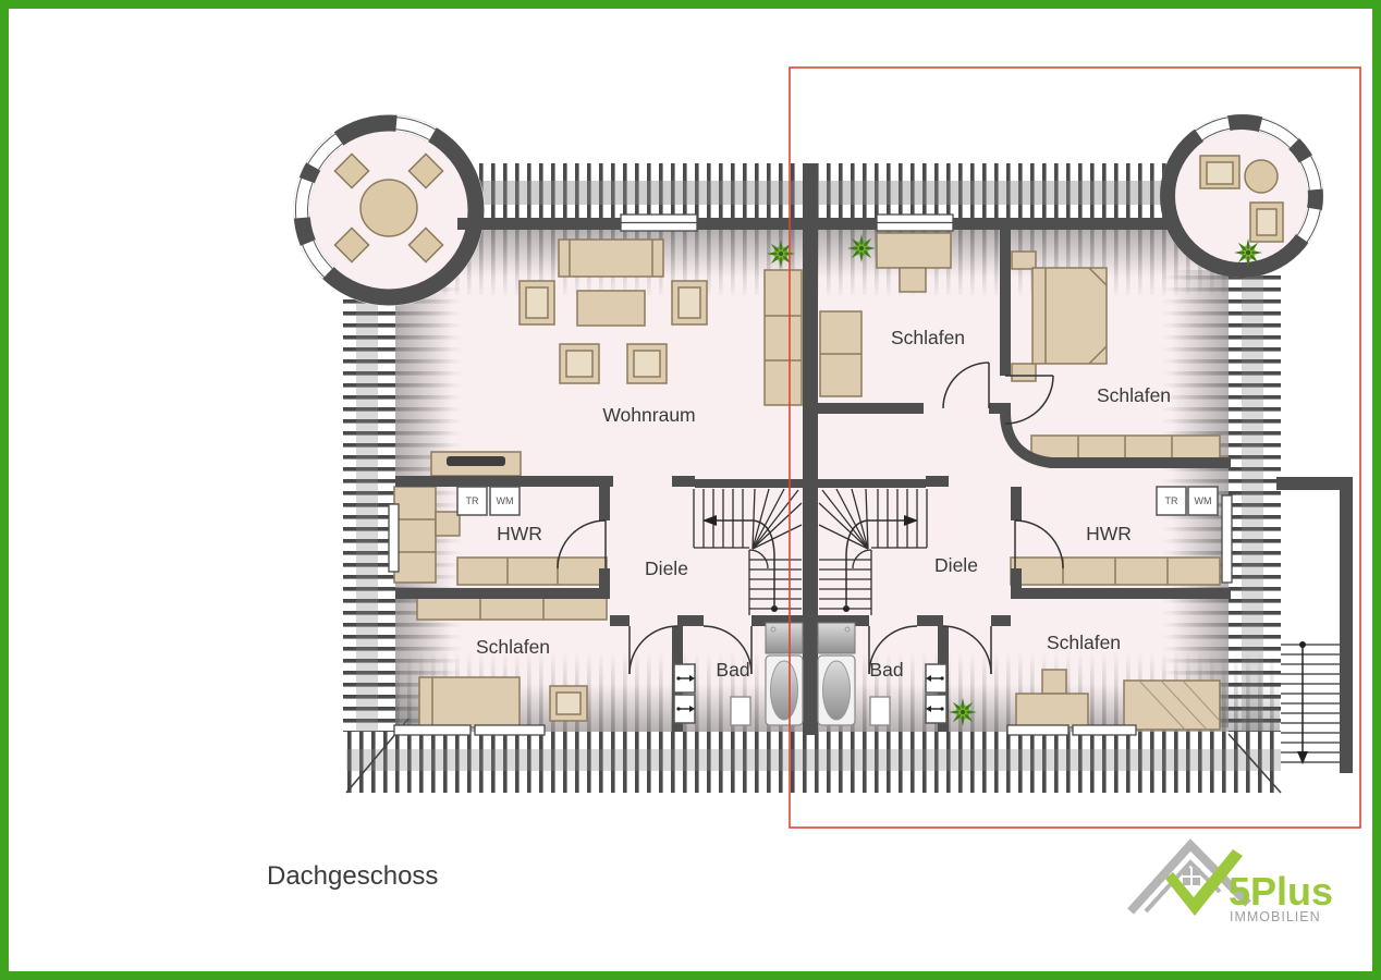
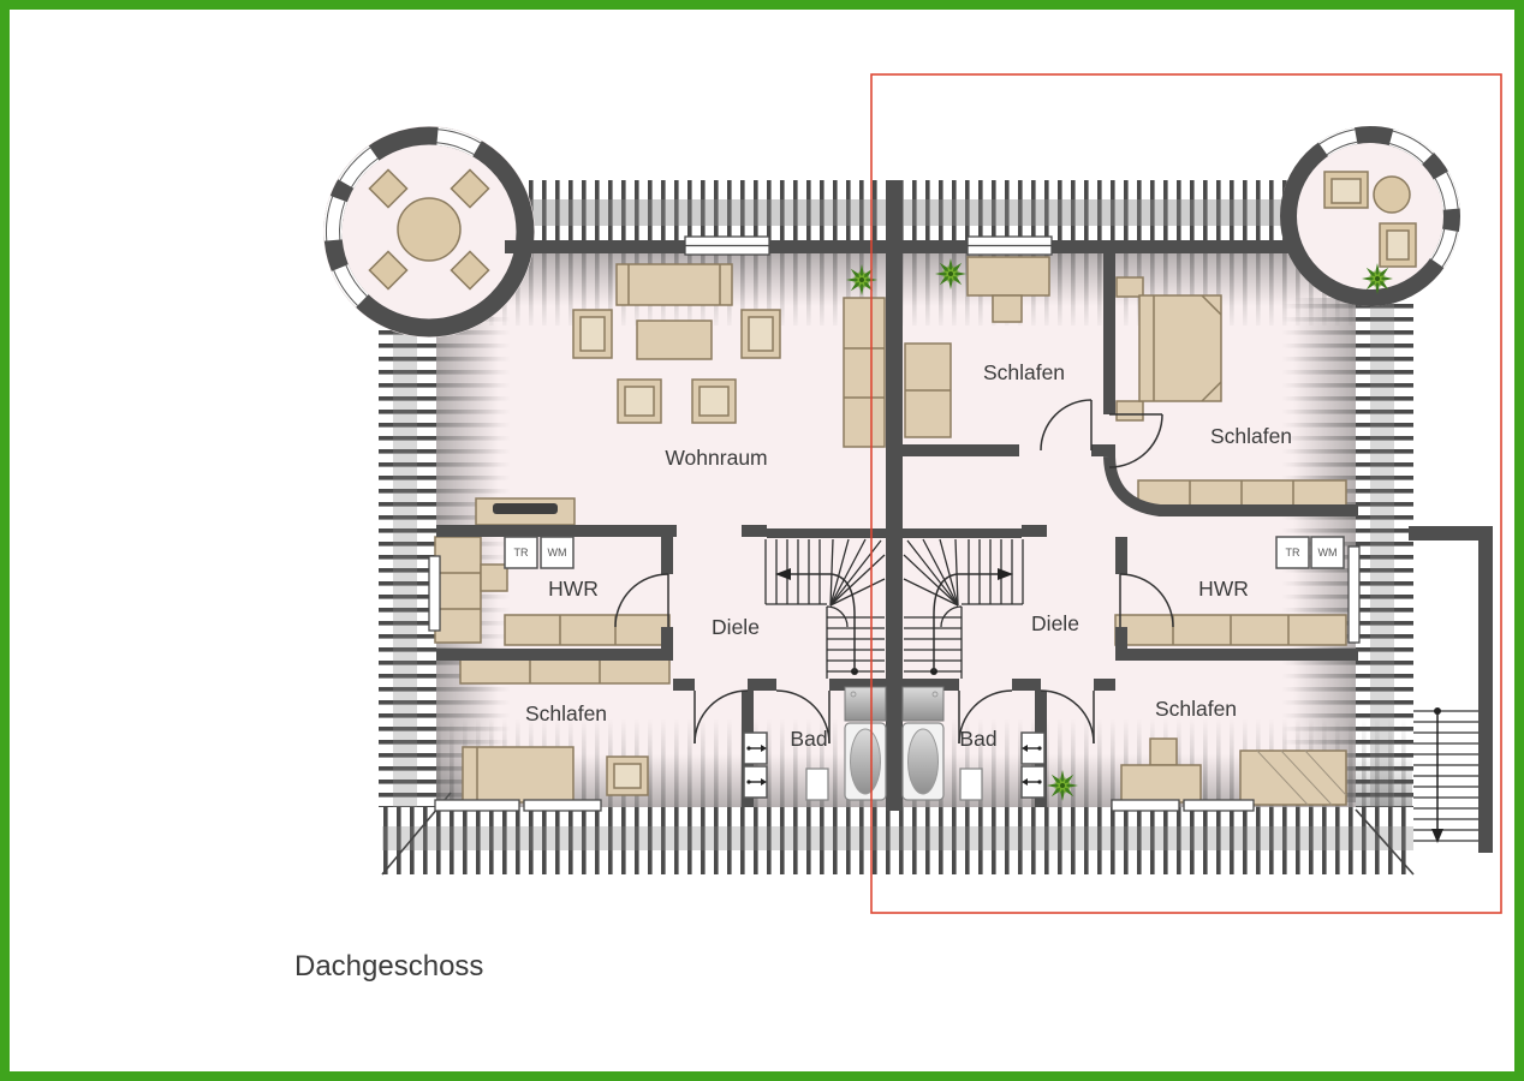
  TR
  WM
  TR
  WM
  Wohnraum
  Schlafen
  Schlafen
  Schlafen
  Schlafen
  HWR
  HWR
  Diele
  Diele
  Bad
  Bad
  Dachgeschoss
- 5Plus
- IMMOBILIEN
